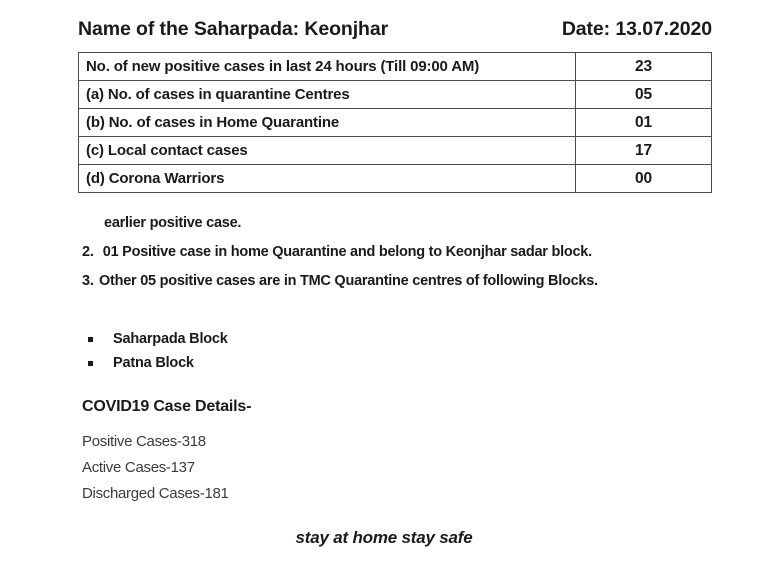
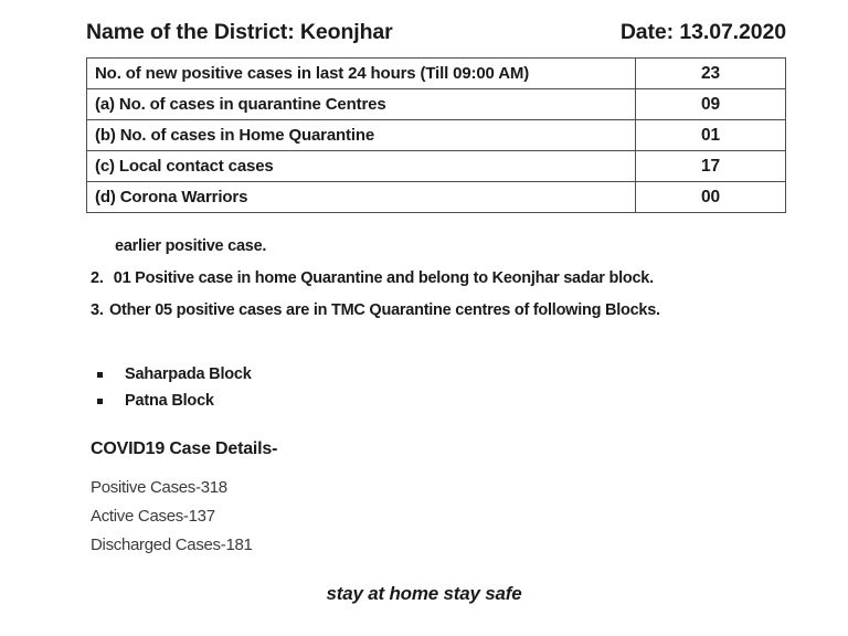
- Name of the Saharpada: Keonjhar
+ Name of the District: Keonjhar
  Date: 13.07.2020
  No. of new positive cases in last 24 hours (Till 09:00 AM)	23
- (a) No. of cases in quarantine Centres	05
+ (a) No. of cases in quarantine Centres	09
  (b) No. of cases in Home Quarantine	01
  (c) Local contact cases	17
  (d) Corona Warriors	00
  earlier positive case.
  2. 01 Positive case in home Quarantine and belong to Keonjhar sadar block.
  3. Other 05 positive cases are in TMC Quarantine centres of following Blocks.
  Saharpada Block
  Patna Block
  COVID19 Case Details-
  Positive Cases-318
  Active Cases-137
  Discharged Cases-181
  stay at home stay safe
